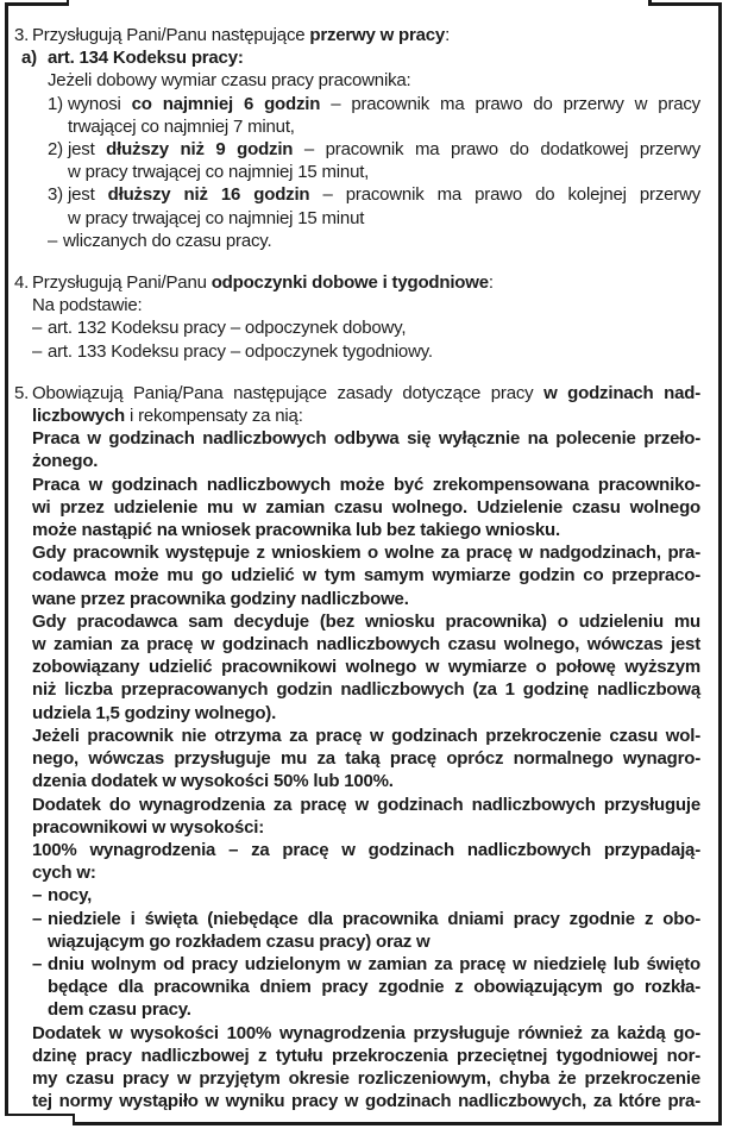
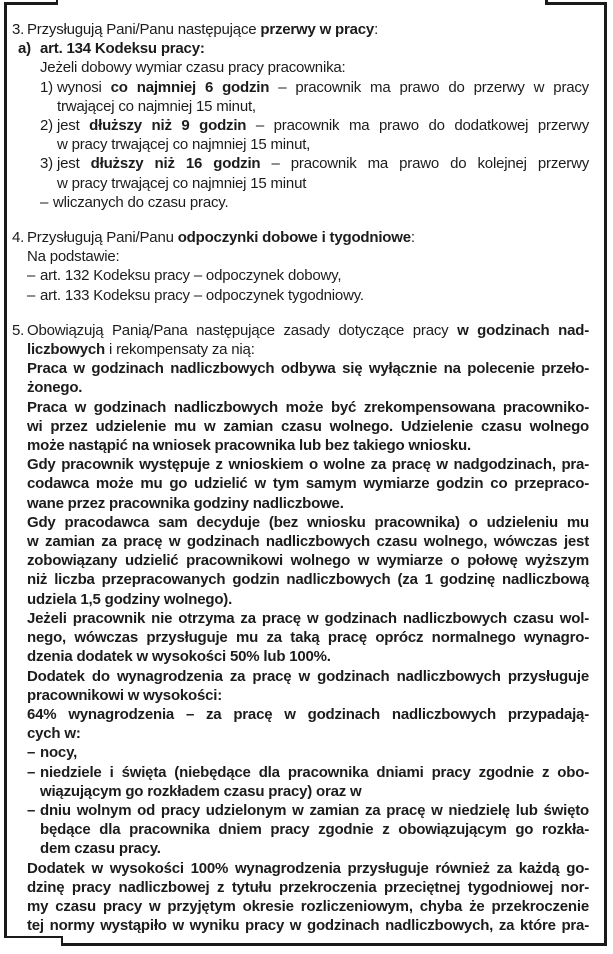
  3.
  Przysługują Pani/Panu następujące przerwy w pracy:
  a)
  art. 134 Kodeksu pracy:
  Jeżeli dobowy wymiar czasu pracy pracownika:
  1)
  wynosi co najmniej 6 godzin – pracownik ma prawo do przerwy w pracy
- trwającej co najmniej 7 minut,
+ trwającej co najmniej 15 minut,
  2)
  jest dłuższy niż 9 godzin – pracownik ma prawo do dodatkowej przerwy
  w pracy trwającej co najmniej 15 minut,
  3)
  jest dłuższy niż 16 godzin – pracownik ma prawo do kolejnej przerwy
  w pracy trwającej co najmniej 15 minut
  –
  wliczanych do czasu pracy.
  4.
  Przysługują Pani/Panu odpoczynki dobowe i tygodniowe:
  Na podstawie:
  –
  art. 132 Kodeksu pracy – odpoczynek dobowy,
  –
  art. 133 Kodeksu pracy – odpoczynek tygodniowy.
  5.
  Obowiązują Panią/Pana następujące zasady dotyczące pracy w godzinach nad-
  liczbowych i rekompensaty za nią:
  Praca w godzinach nadliczbowych odbywa się wyłącznie na polecenie przeło-
  żonego.
  Praca w godzinach nadliczbowych może być zrekompensowana pracowniko-
  wi przez udzielenie mu w zamian czasu wolnego. Udzielenie czasu wolnego
  może nastąpić na wniosek pracownika lub bez takiego wniosku.
  Gdy pracownik występuje z wnioskiem o wolne za pracę w nadgodzinach, pra-
  codawca może mu go udzielić w tym samym wymiarze godzin co przepraco-
  wane przez pracownika godziny nadliczbowe.
  Gdy pracodawca sam decyduje (bez wniosku pracownika) o udzieleniu mu
  w zamian za pracę w godzinach nadliczbowych czasu wolnego, wówczas jest
  zobowiązany udzielić pracownikowi wolnego w wymiarze o połowę wyższym
  niż liczba przepracowanych godzin nadliczbowych (za 1 godzinę nadliczbową
  udziela 1,5 godziny wolnego).
- Jeżeli pracownik nie otrzyma za pracę w godzinach przekroczenie czasu wol-
+ Jeżeli pracownik nie otrzyma za pracę w godzinach nadliczbowych czasu wol-
  nego, wówczas przysługuje mu za taką pracę oprócz normalnego wynagro-
  dzenia dodatek w wysokości 50% lub 100%.
  Dodatek do wynagrodzenia za pracę w godzinach nadliczbowych przysługuje
  pracownikowi w wysokości:
- 100% wynagrodzenia – za pracę w godzinach nadliczbowych przypadają-
+ 64% wynagrodzenia – za pracę w godzinach nadliczbowych przypadają-
  cych w:
  –
  nocy,
  –
  niedziele i święta (niebędące dla pracownika dniami pracy zgodnie z obo-
  wiązującym go rozkładem czasu pracy) oraz w
  –
  dniu wolnym od pracy udzielonym w zamian za pracę w niedzielę lub święto
  będące dla pracownika dniem pracy zgodnie z obowiązującym go rozkła-
  dem czasu pracy.
  Dodatek w wysokości 100% wynagrodzenia przysługuje również za każdą go-
  dzinę pracy nadliczbowej z tytułu przekroczenia przeciętnej tygodniowej nor-
  my czasu pracy w przyjętym okresie rozliczeniowym, chyba że przekroczenie
  tej normy wystąpiło w wyniku pracy w godzinach nadliczbowych, za które pra-
